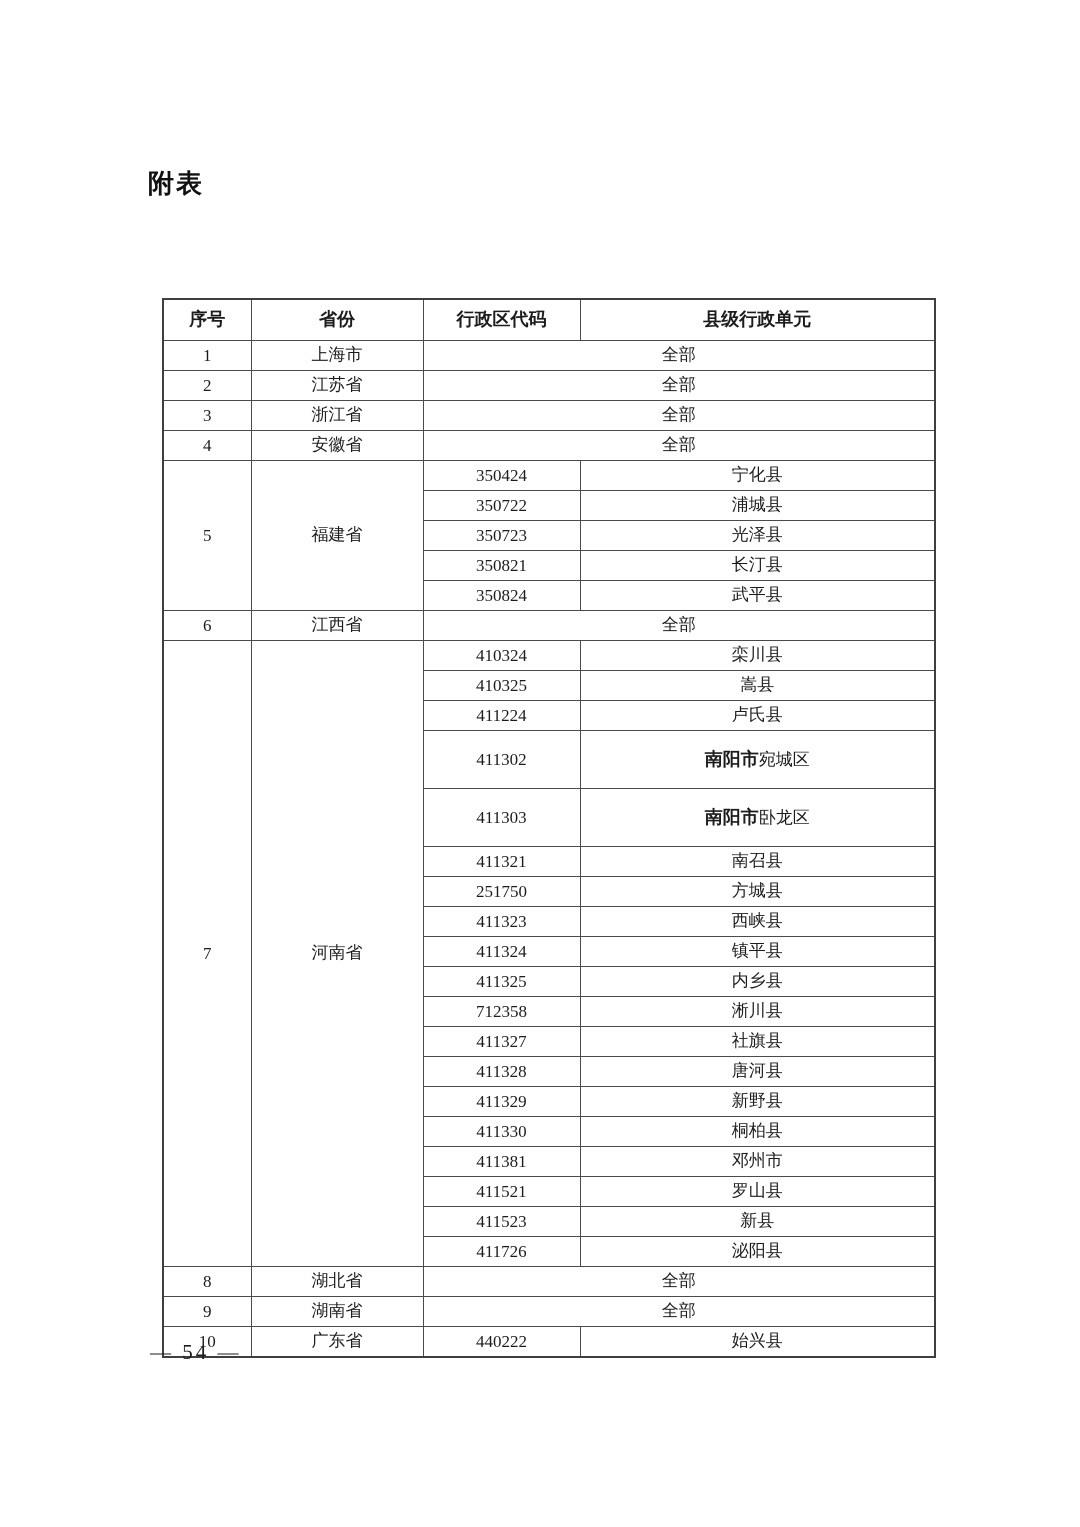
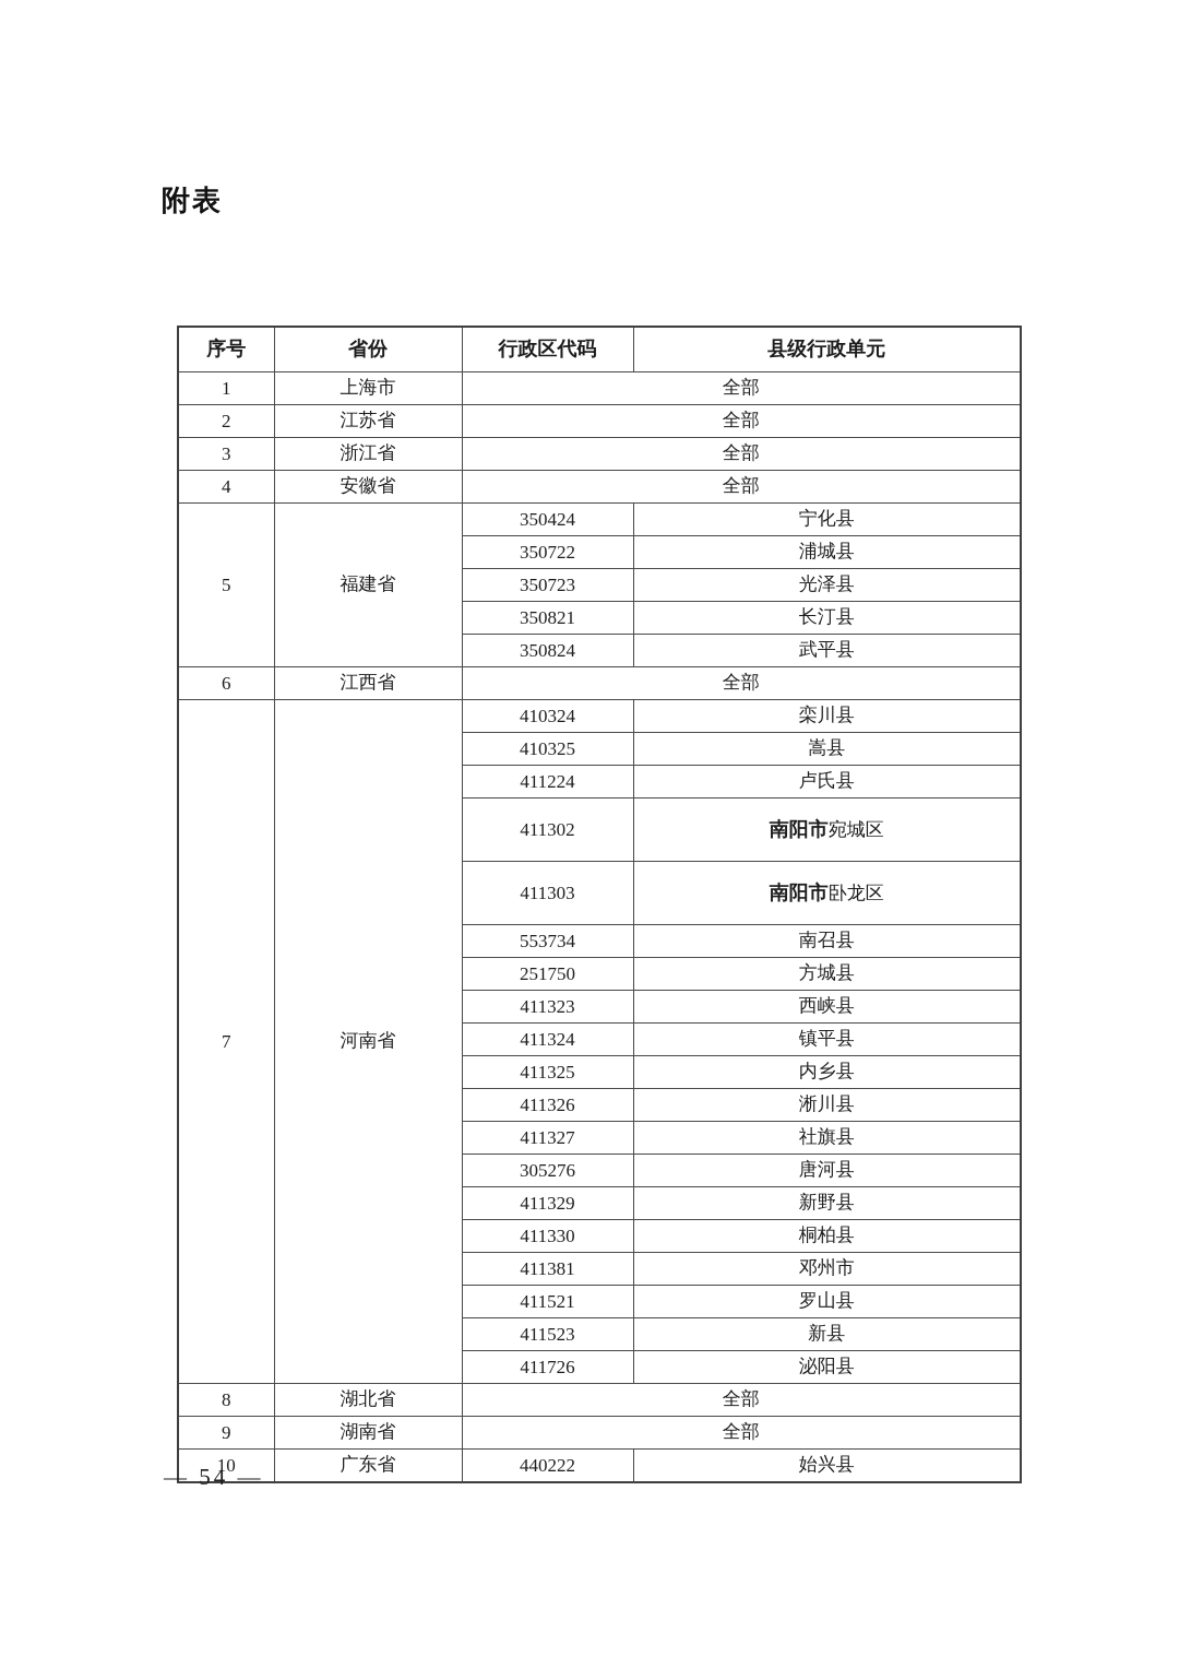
  附表
  序号	省份	行政区代码	县级行政单元
  1	上海市	全部
  2	江苏省	全部
  3	浙江省	全部
  4	安徽省	全部
  5	福建省	350424	宁化县
  350722	浦城县
  350723	光泽县
  350821	长汀县
  350824	武平县
  6	江西省	全部
  7	河南省	410324	栾川县
  410325	嵩县
  411224	卢氏县
  411302	南阳市宛城区
  411303	南阳市卧龙区
- 411321	南召县
+ 553734	南召县
  251750	方城县
  411323	西峡县
  411324	镇平县
  411325	内乡县
- 712358	淅川县
+ 411326	淅川县
  411327	社旗县
- 411328	唐河县
+ 305276	唐河县
  411329	新野县
  411330	桐柏县
  411381	邓州市
  411521	罗山县
  411523	新县
  411726	泌阳县
  8	湖北省	全部
  9	湖南省	全部
  10	广东省	440222	始兴县
  — 54 —
